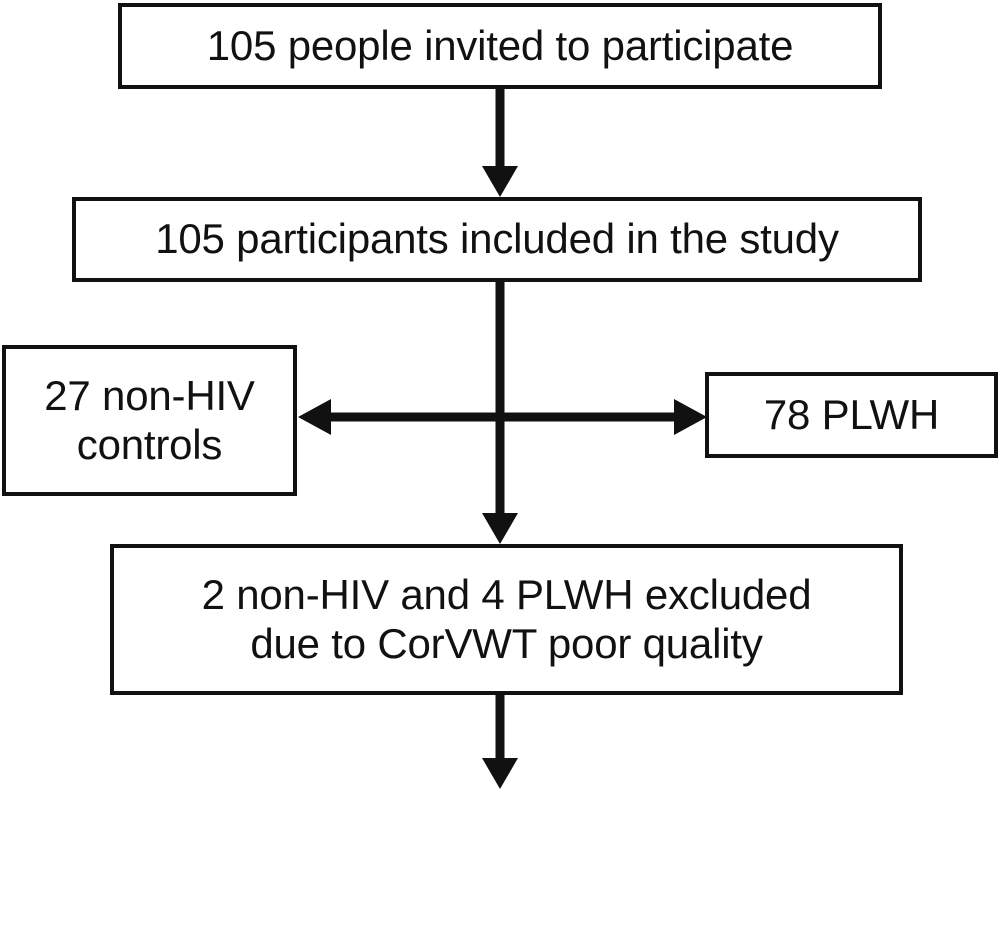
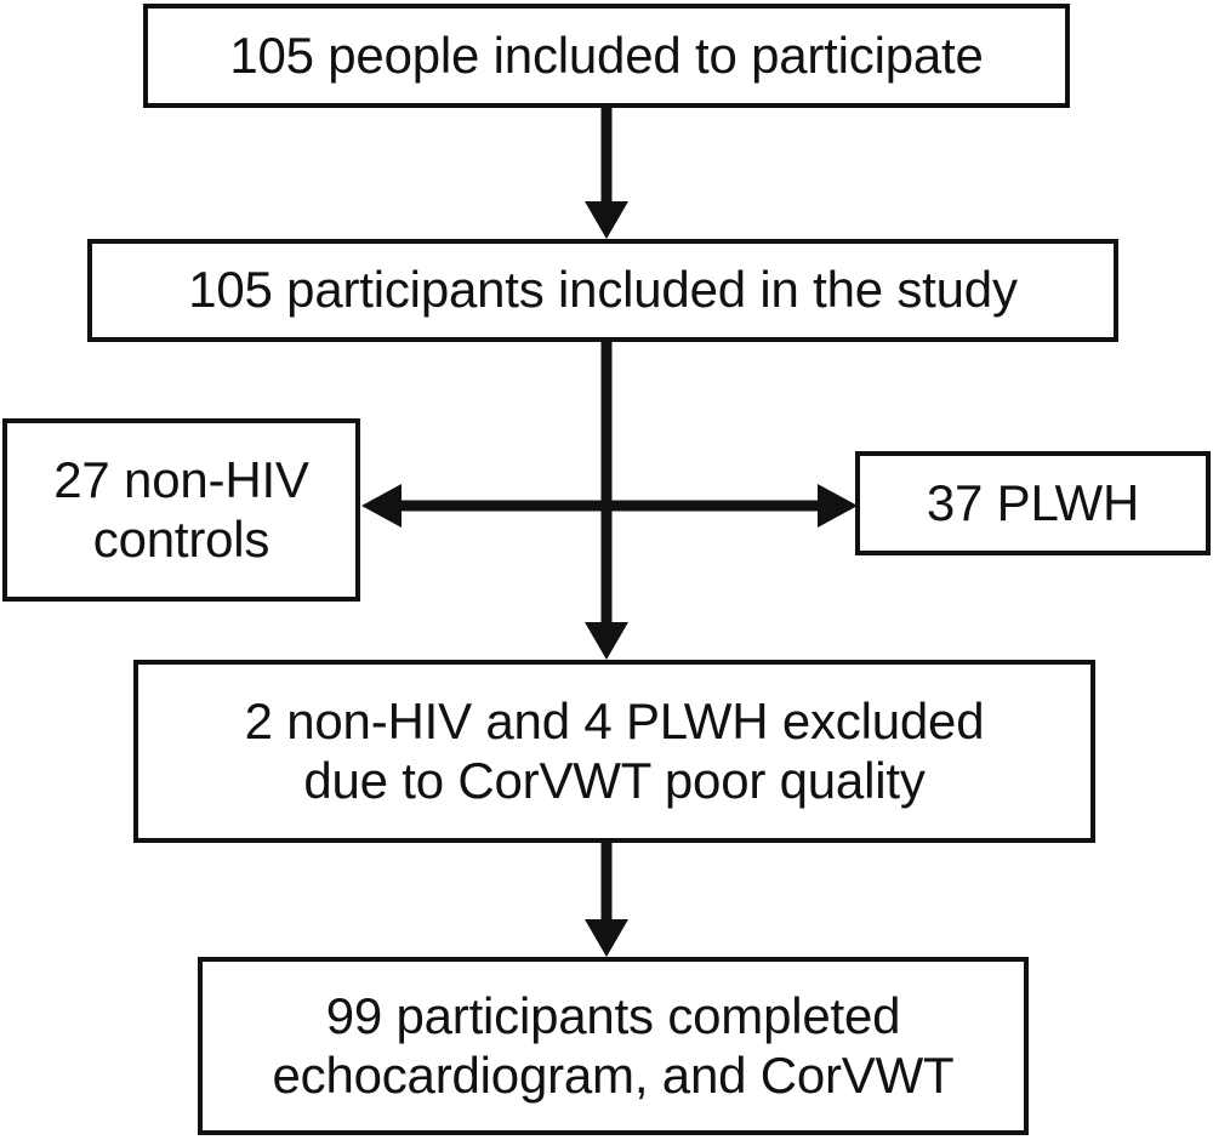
- 105 people invited to participate
+ 105 people included to participate
  105 participants included in the study
  27 non-HIV
  controls
- 78 PLWH
+ 37 PLWH
  2 non-HIV and 4 PLWH excluded
  due to CorVWT poor quality
+ 99 participants completed
+ echocardiogram, and CorVWT
